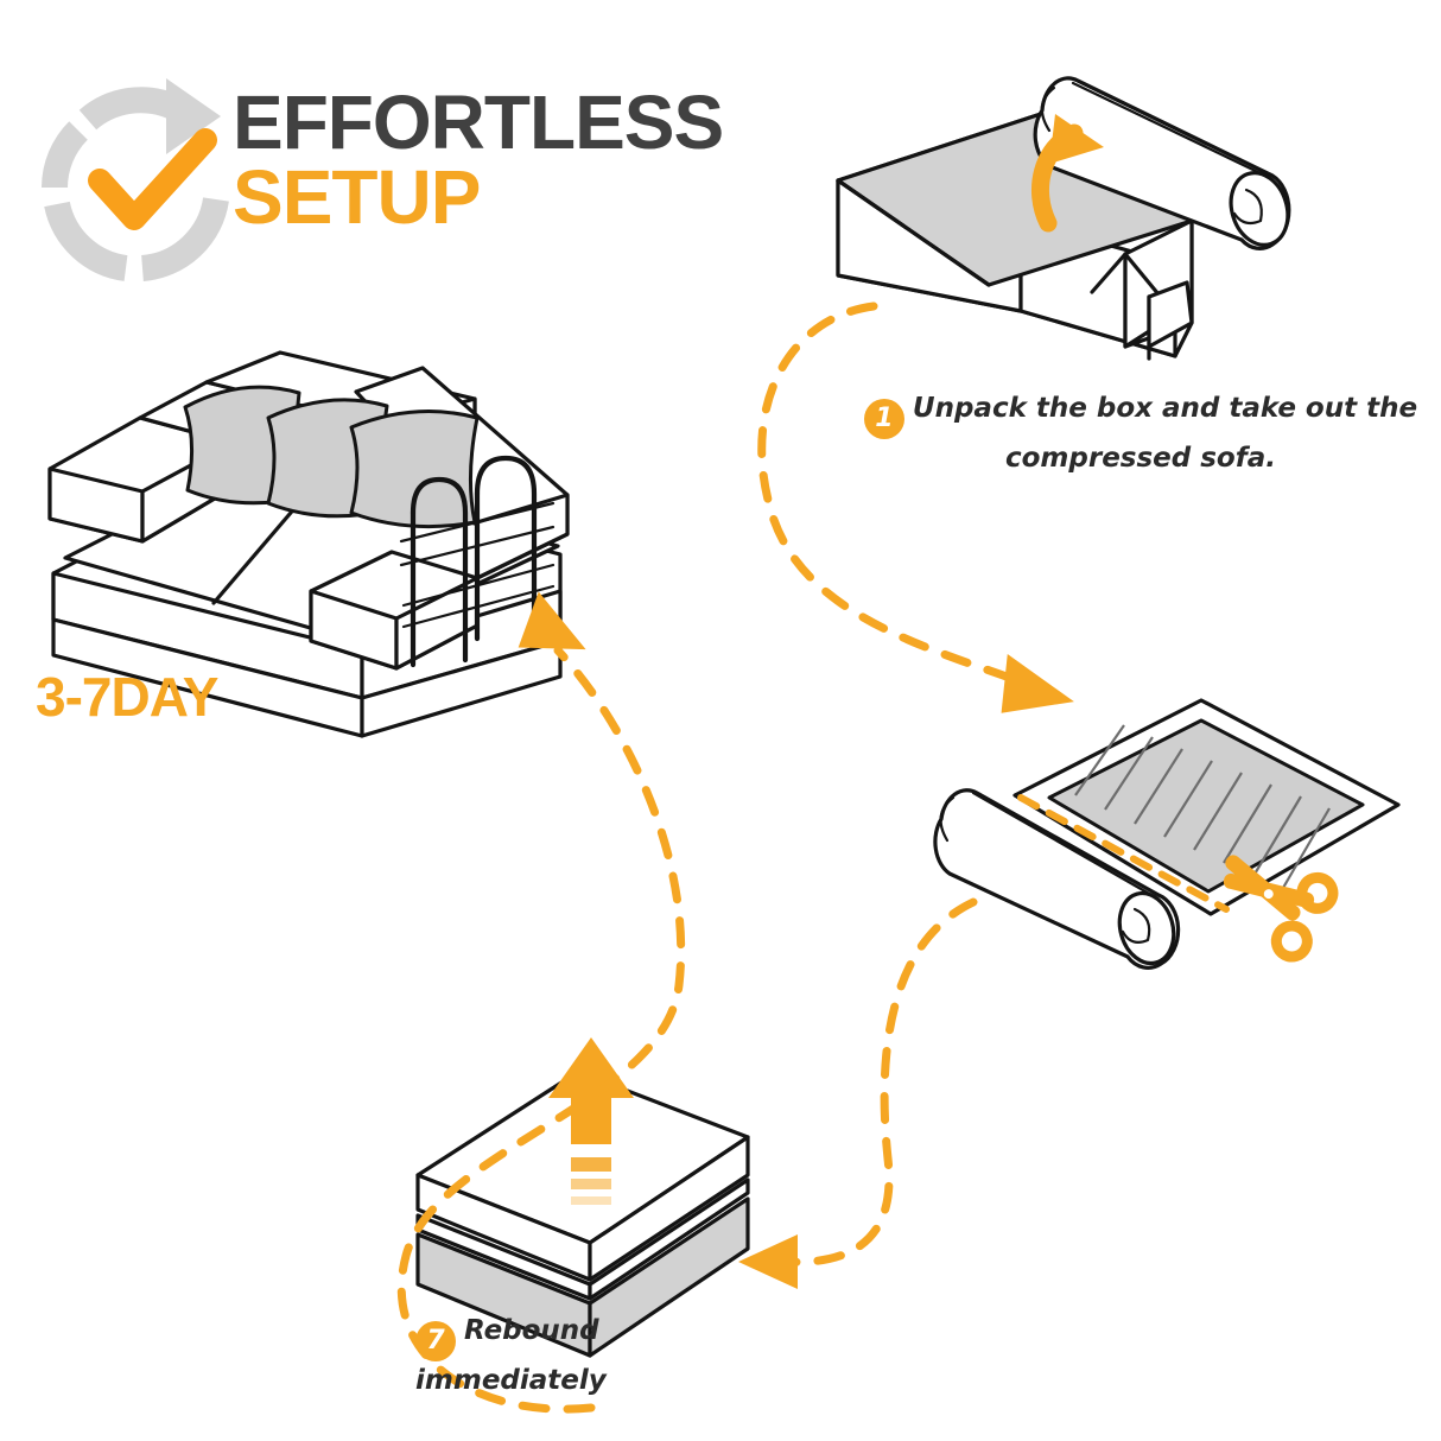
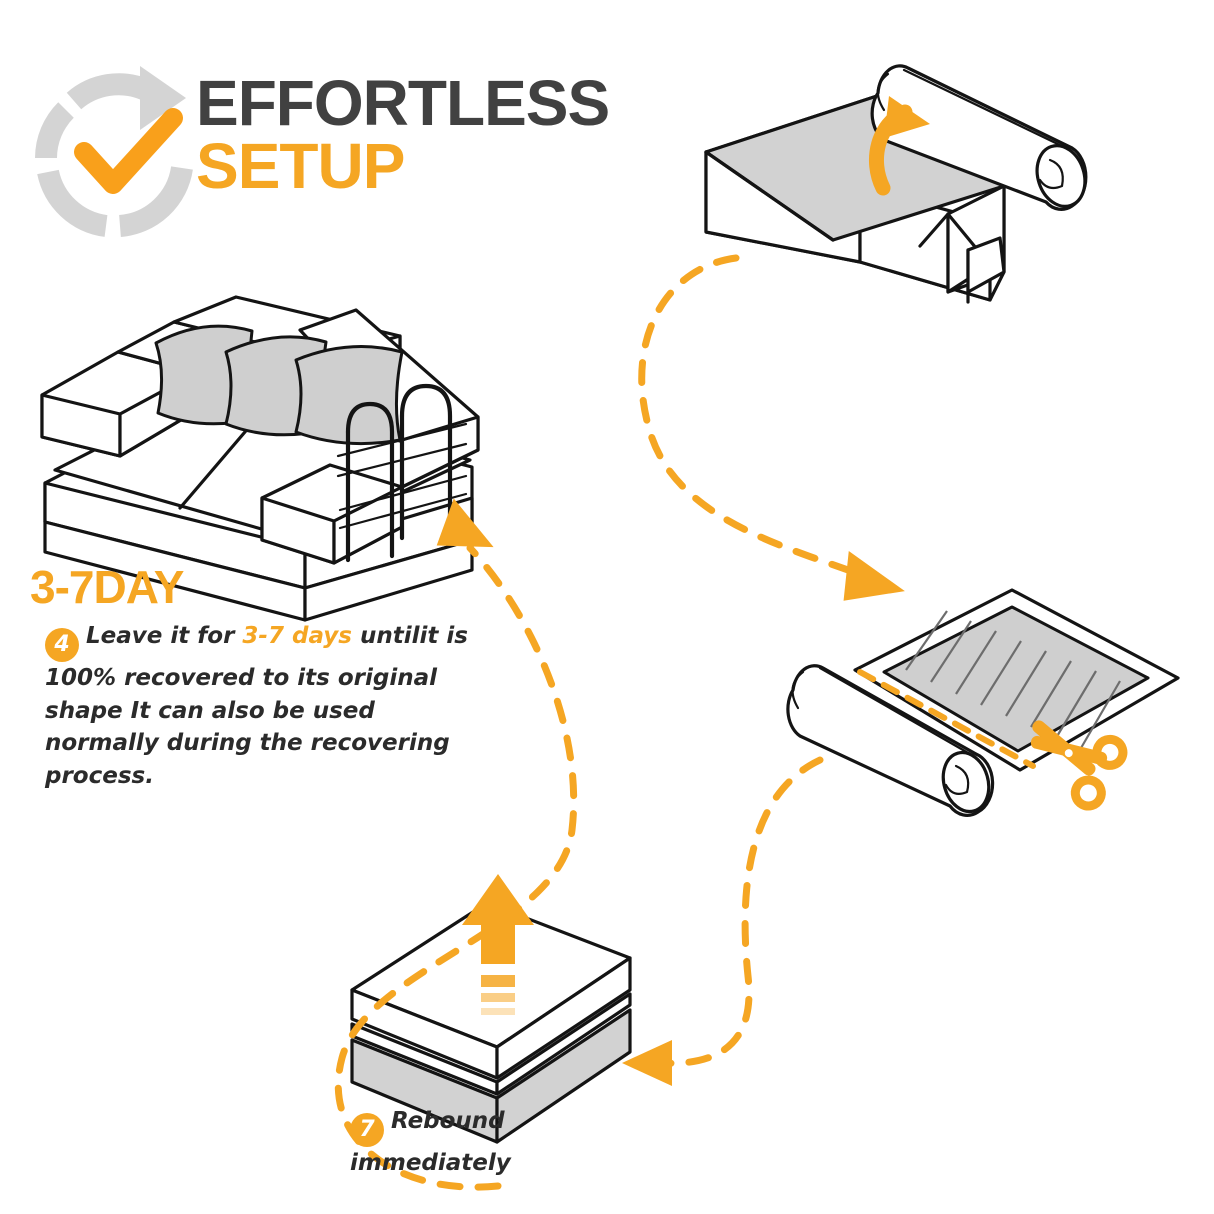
  EFFORTLESS
  SETUP
  3-7DAY
- 1 Unpack the box and take out the compressed sofa.
  7 Rebound immediately
+ 4 Leave it for 3-7 days untilit is 100% recovered to its original shape It can also be used normally during the recovering process.
